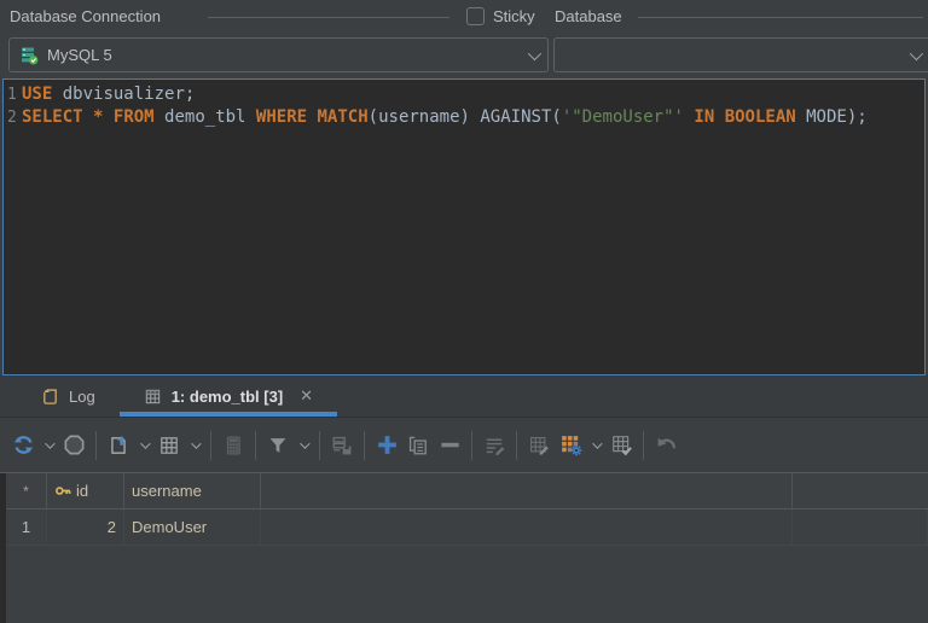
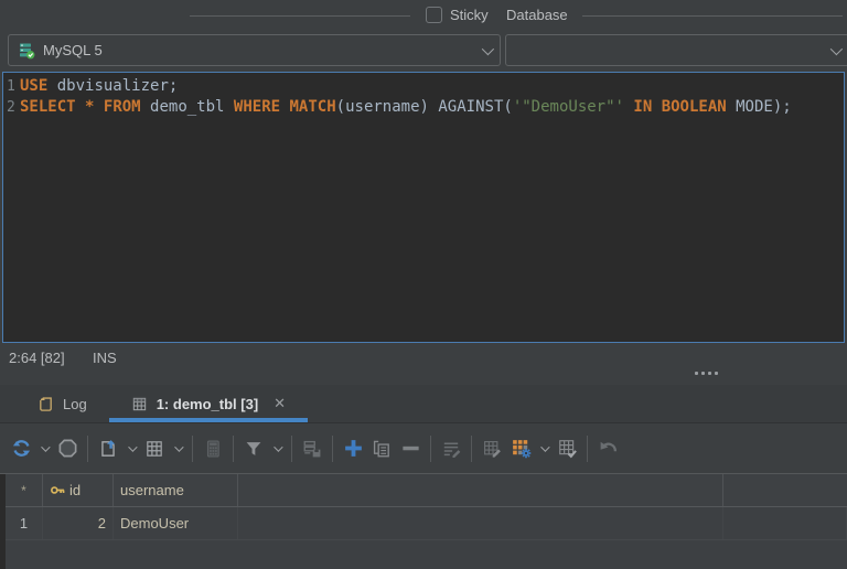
- Database Connection
  Sticky
  Database
  MySQL 5
  1
  USE dbvisualizer;
  2
  SELECT * FROM demo_tbl WHERE MATCH(username) AGAINST('"DemoUser"' IN BOOLEAN MODE);
+ 2:64 [82]
+ INS
  Log
  1: demo_tbl [3]
  ✕
  *
  id
  username
  1
  2
  DemoUser
